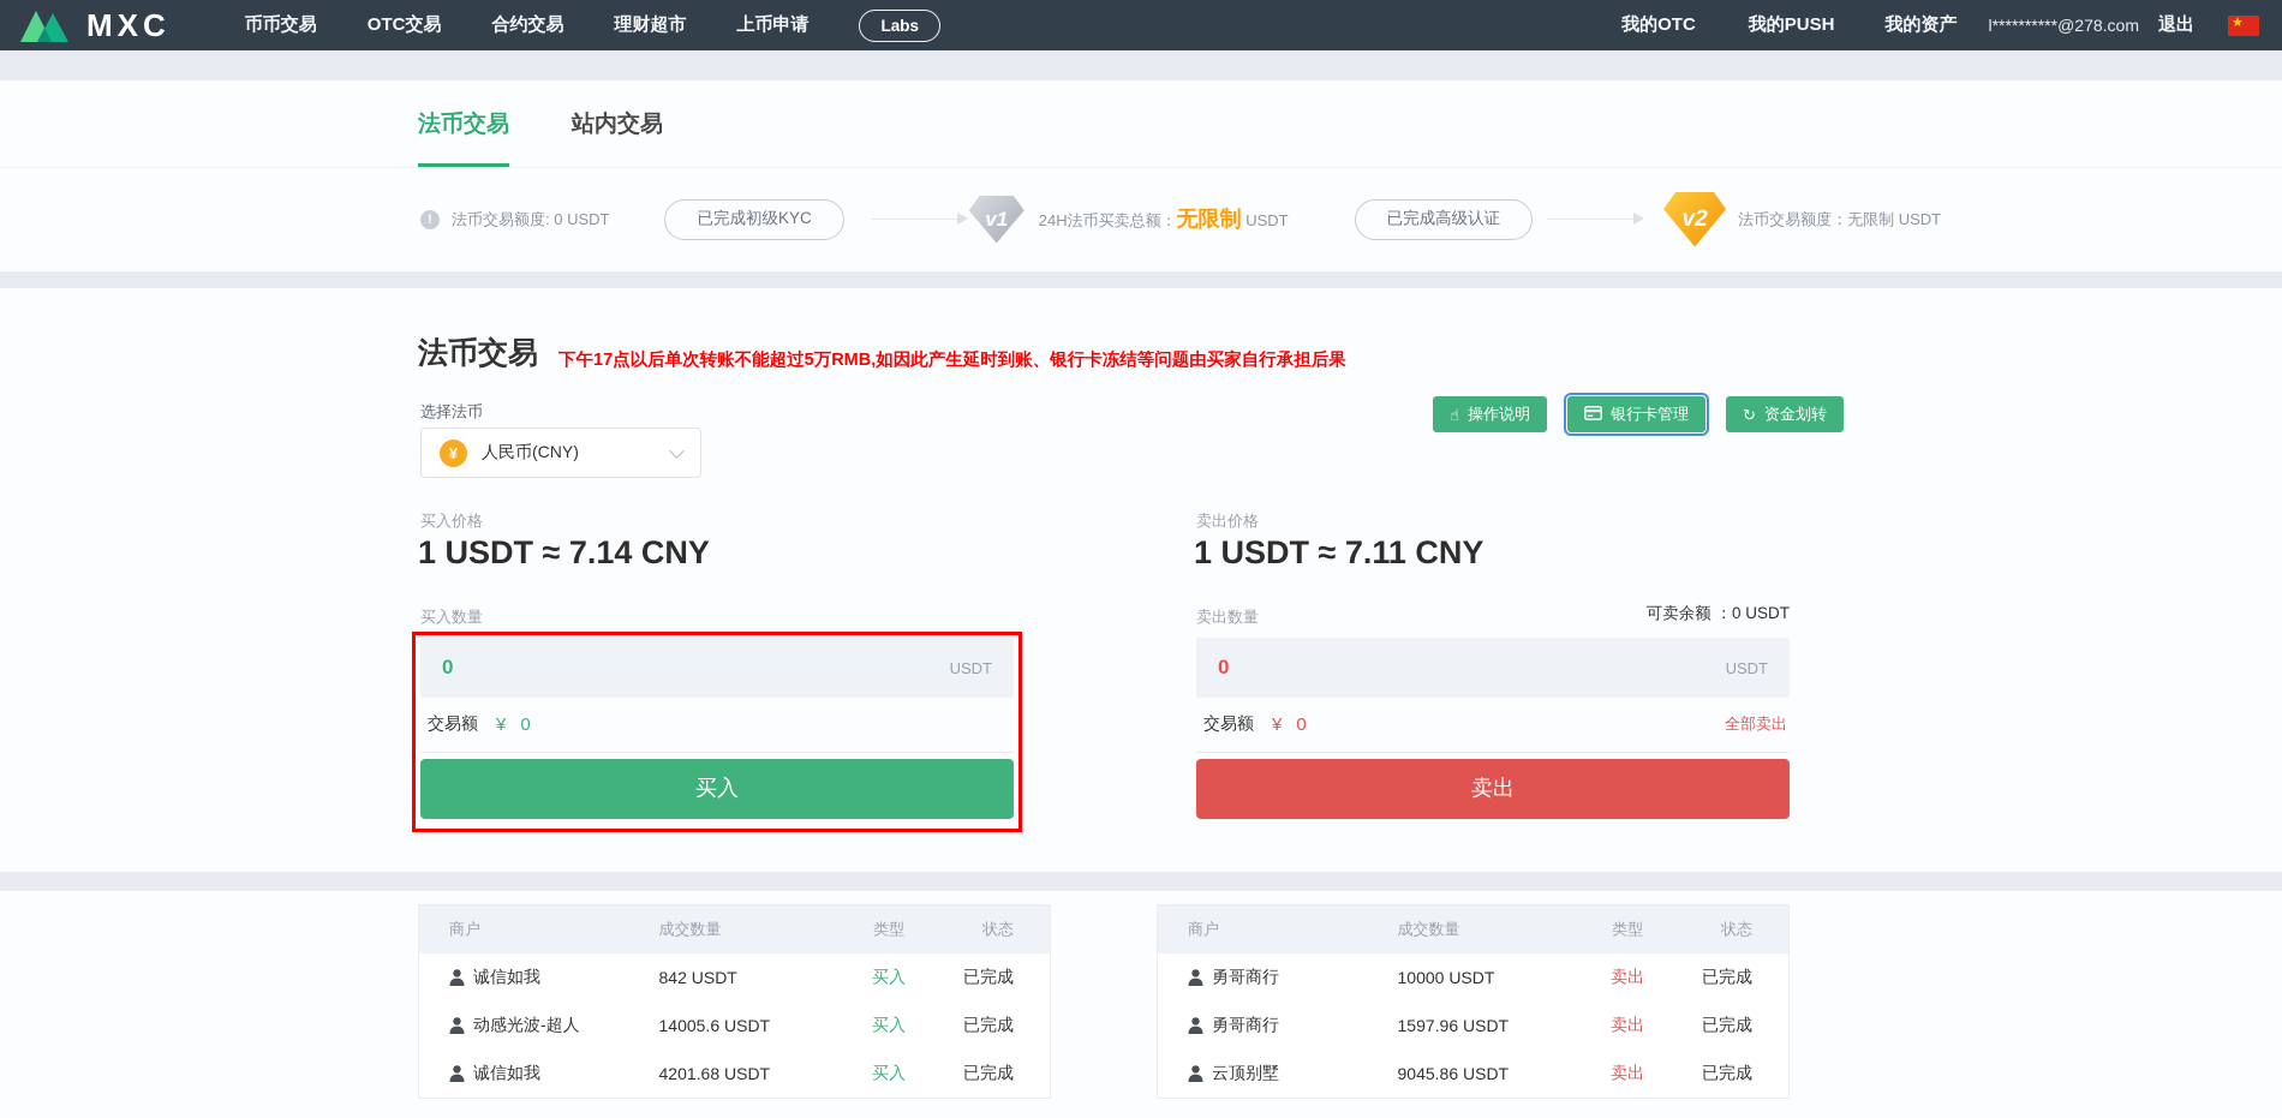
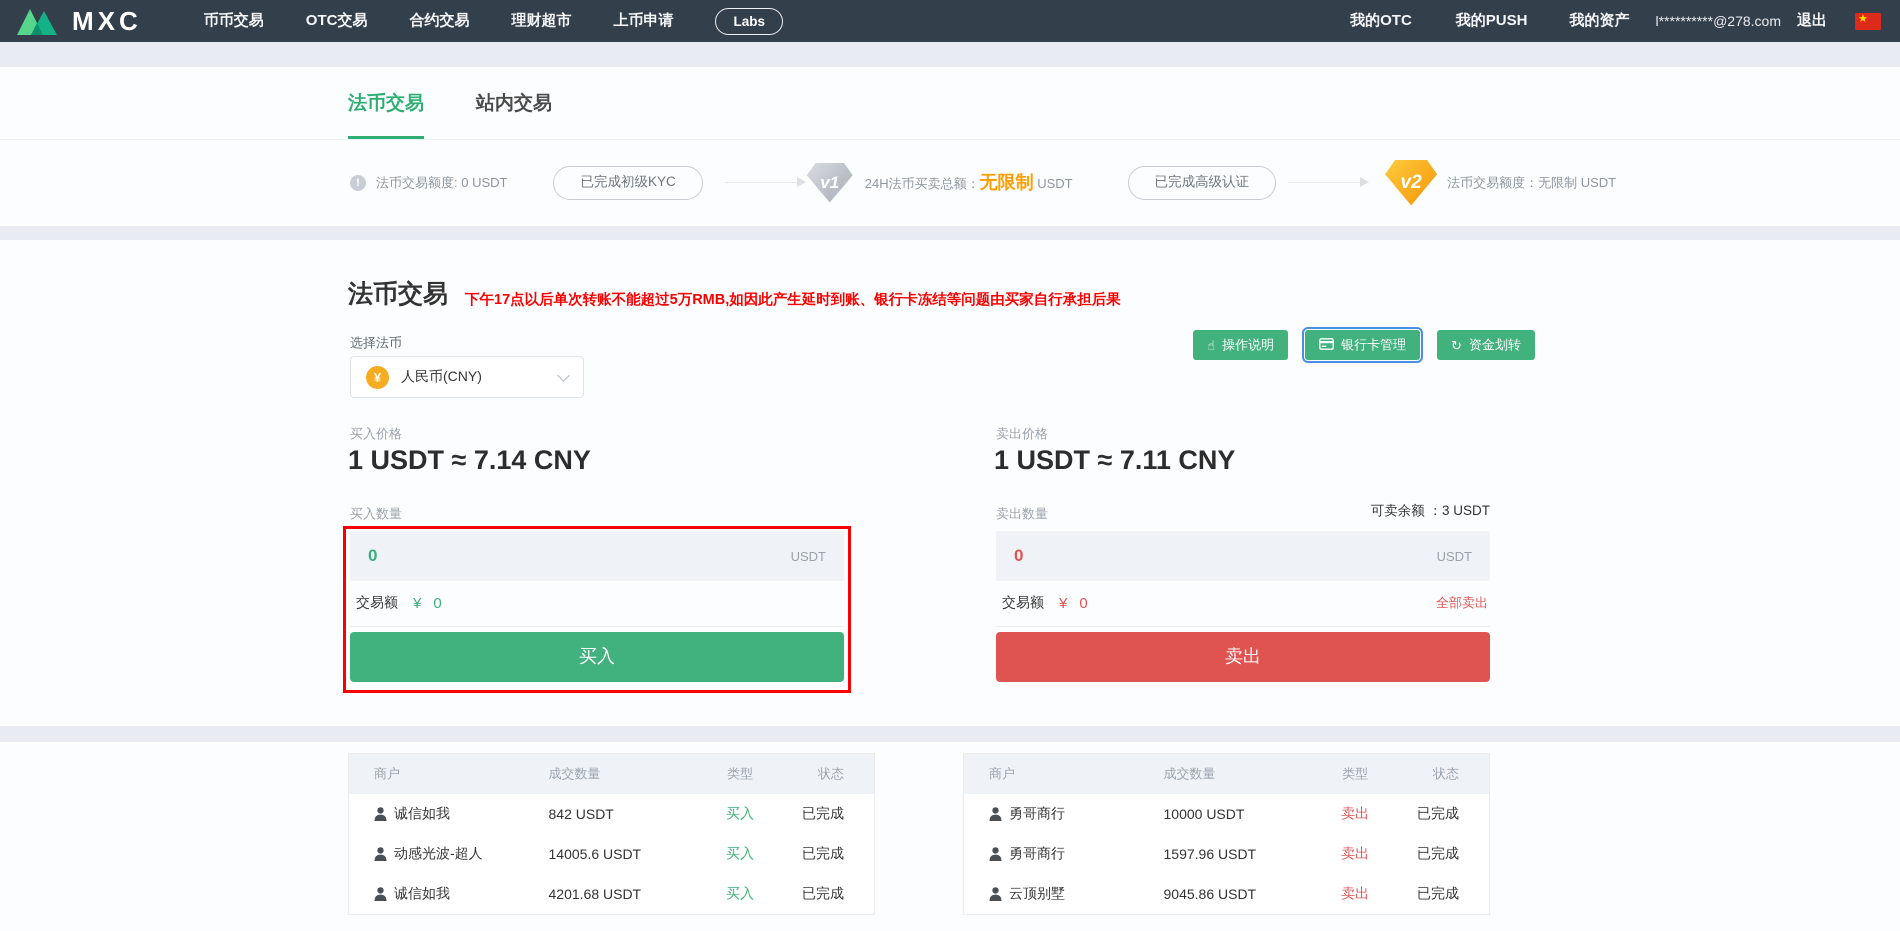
  MXC
  币币交易
  OTC交易
  合约交易
  理财超市
  上币申请
  Labs
  我的OTC
  我的PUSH
  我的资产
  l**********@278.com
  退出
  ★
  法币交易
  站内交易
  !
  法币交易额度: 0 USDT
  已完成初级KYC
  v1
  24H法币买卖总额：无限制 USDT
  已完成高级认证
  v2
  法币交易额度：无限制 USDT
  法币交易
  下午17点以后单次转账不能超过5万RMB,如因此产生延时到账、银行卡冻结等问题由买家自行承担后果
  选择法币
  ¥
  人民币(CNY)
  ☝
  操作说明
  银行卡管理
  ↻
  资金划转
  买入价格
  1 USDT ≈ 7.14 CNY
  买入数量
  0
  USDT
  交易额
  ¥
  0
  买入
  卖出价格
  1 USDT ≈ 7.11 CNY
  卖出数量
- 可卖余额 ：0 USDT
+ 可卖余额 ：3 USDT
  0
  USDT
  交易额
  ¥
  0
  全部卖出
  卖出
  商户
  成交数量
  类型
  状态
  诚信如我
  842 USDT
  买入
  已完成
  动感光波-超人
  14005.6 USDT
  买入
  已完成
  诚信如我
  4201.68 USDT
  买入
  已完成
  商户
  成交数量
  类型
  状态
  勇哥商行
  10000 USDT
  卖出
  已完成
  勇哥商行
  1597.96 USDT
  卖出
  已完成
  云顶别墅
  9045.86 USDT
  卖出
  已完成
